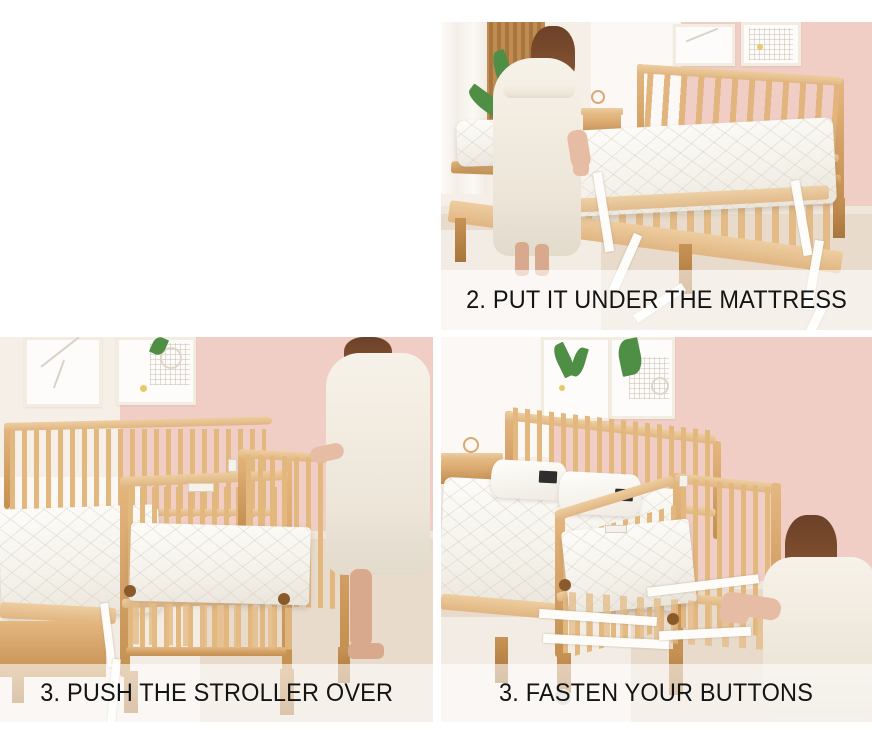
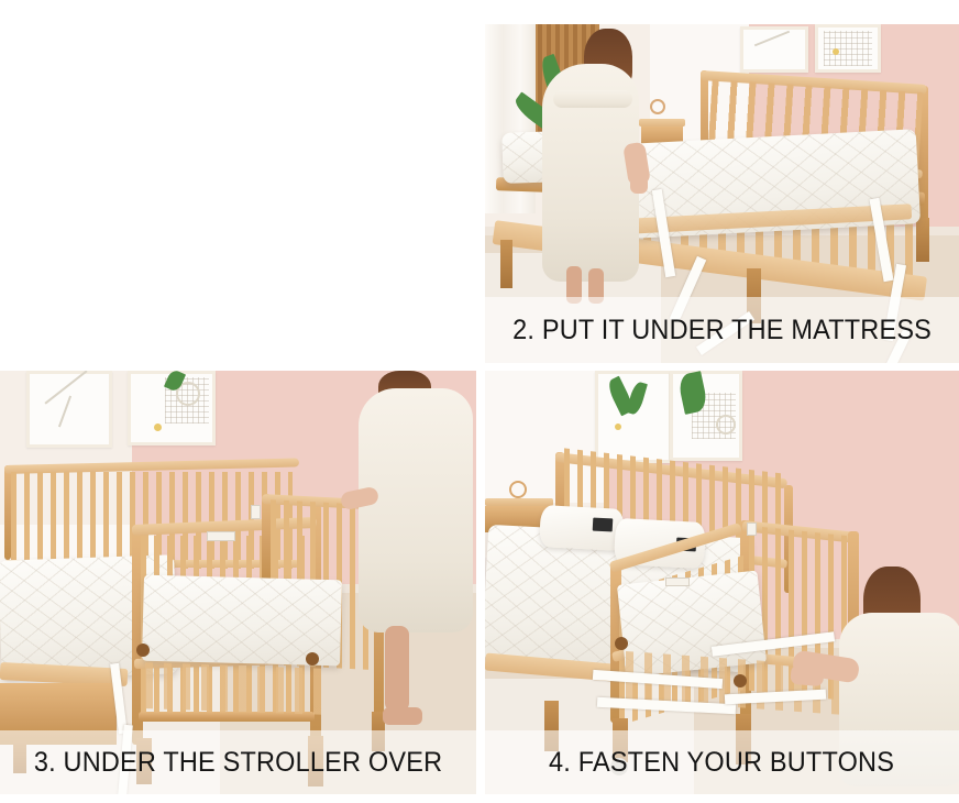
  2. PUT IT UNDER THE MATTRESS
- 3. PUSH THE STROLLER OVER
+ 3. UNDER THE STROLLER OVER
- 3. FASTEN YOUR BUTTONS
+ 4. FASTEN YOUR BUTTONS
